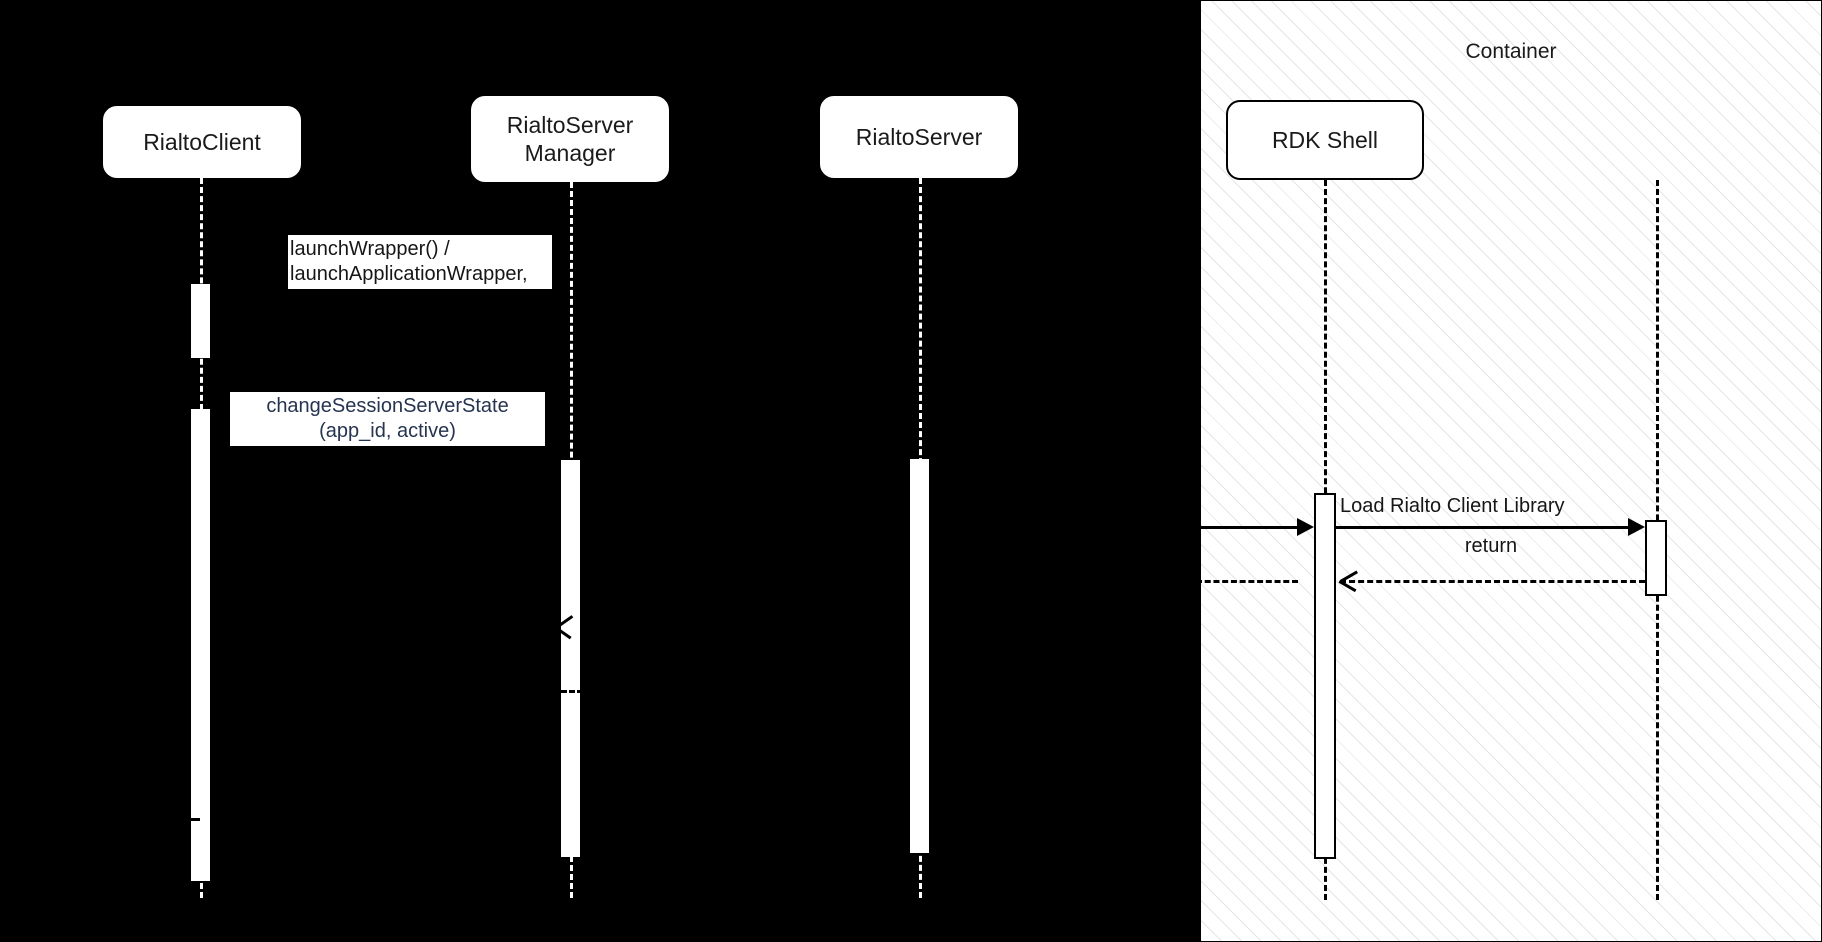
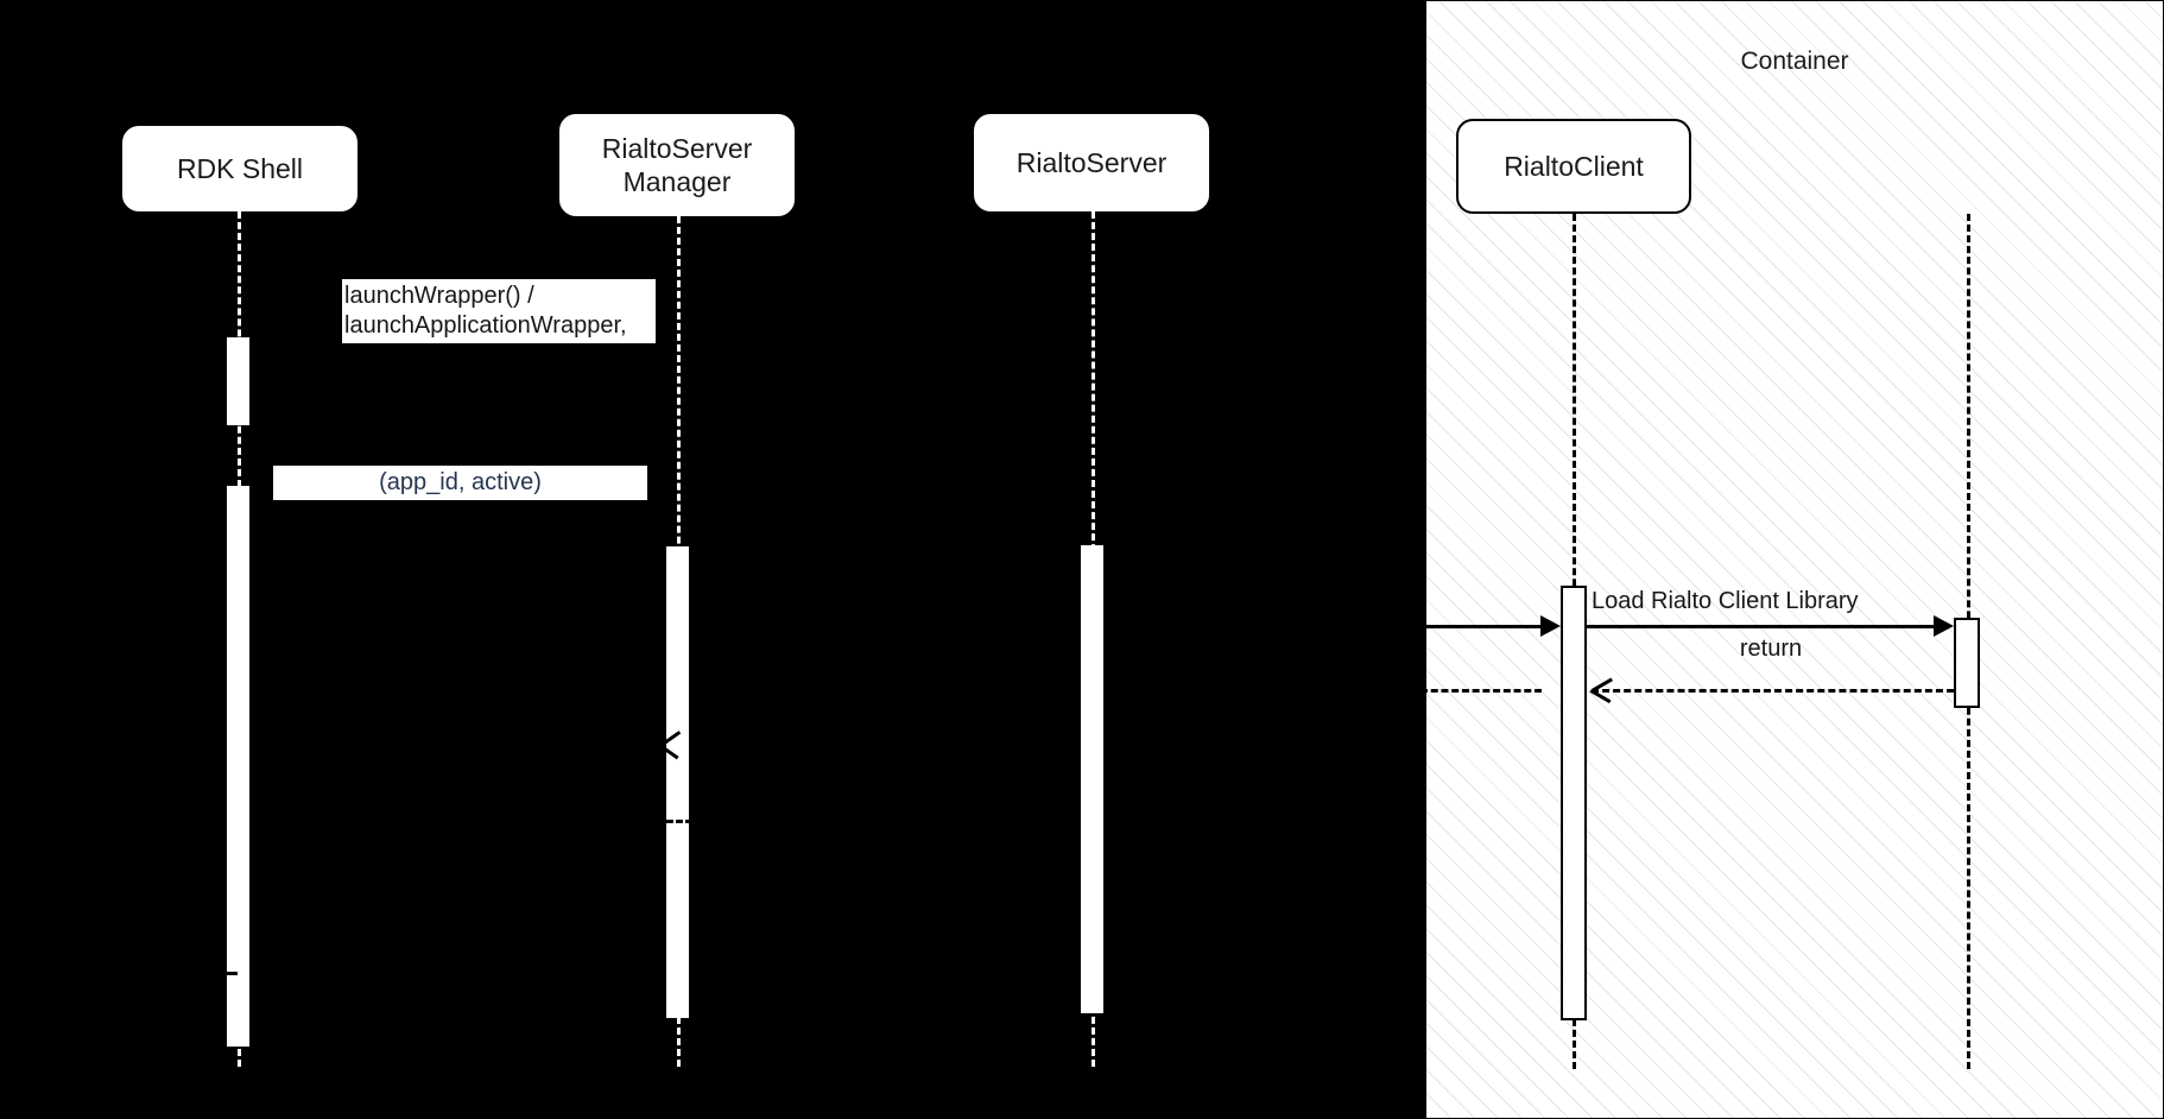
  Container
  launchWrapper() /
  launchApplicationWrapper,
- changeSessionServerState
  (app_id, active)
  Load Rialto Client Library
  return
- RialtoClient
+ RDK Shell
  RialtoServer
  Manager
  RialtoServer
- RDK Shell
+ RialtoClient
